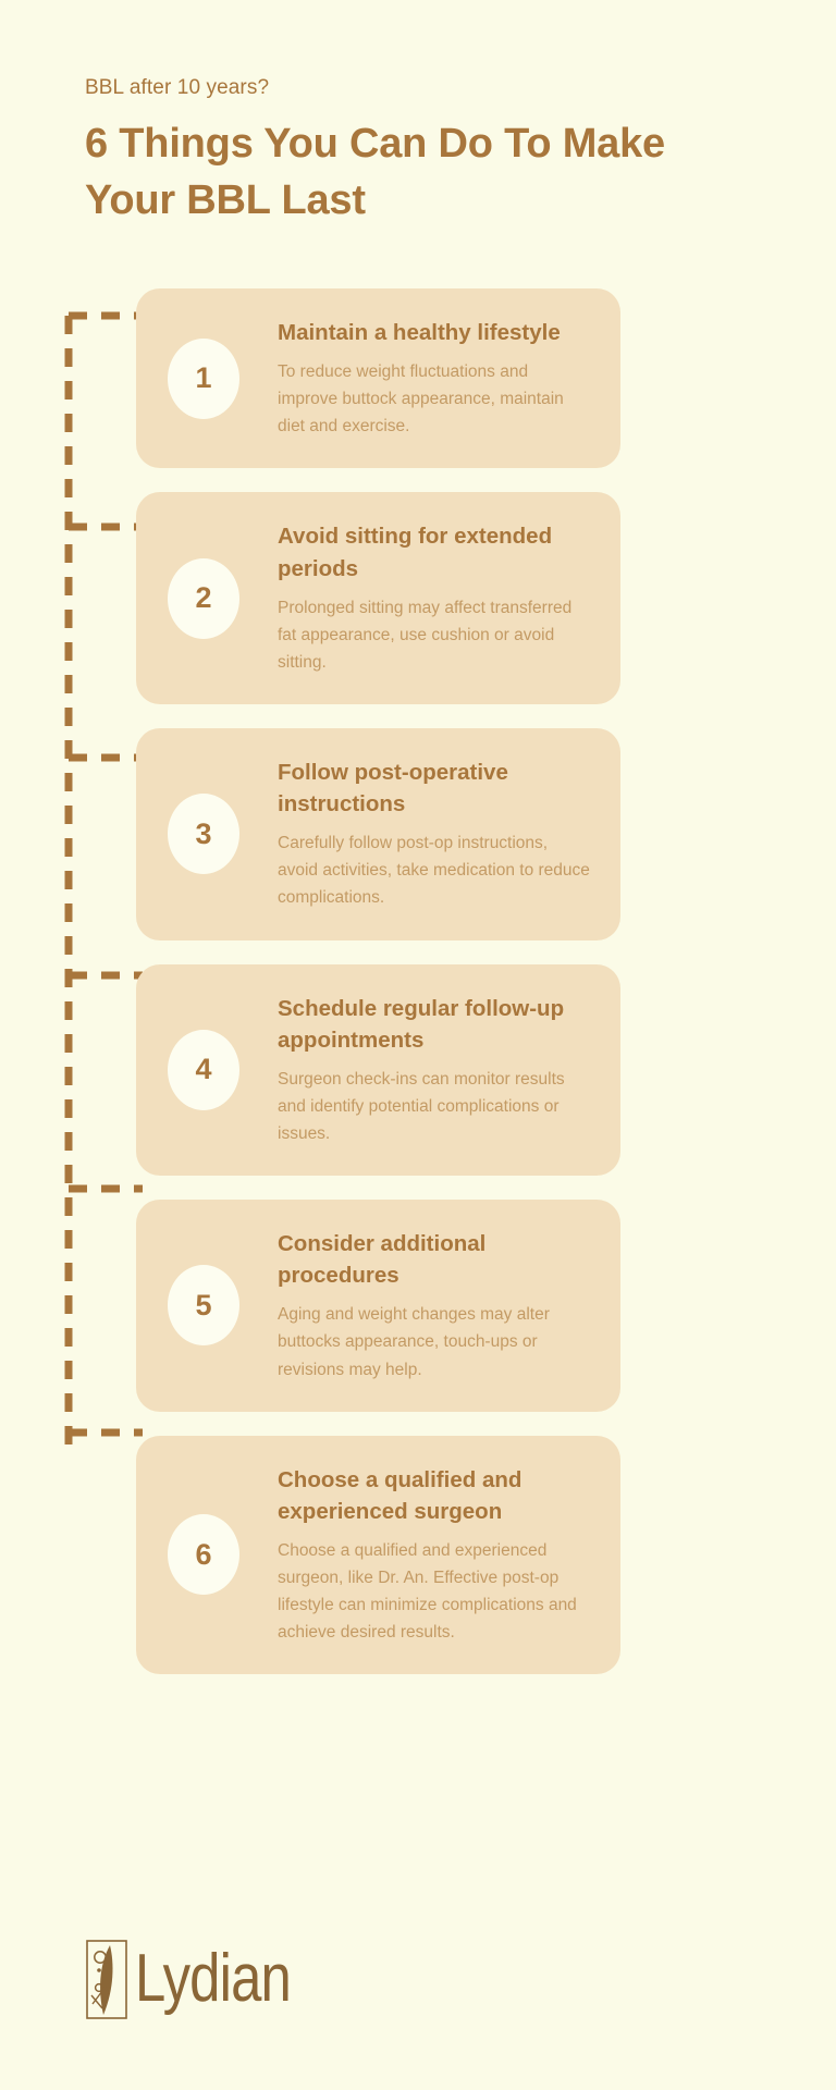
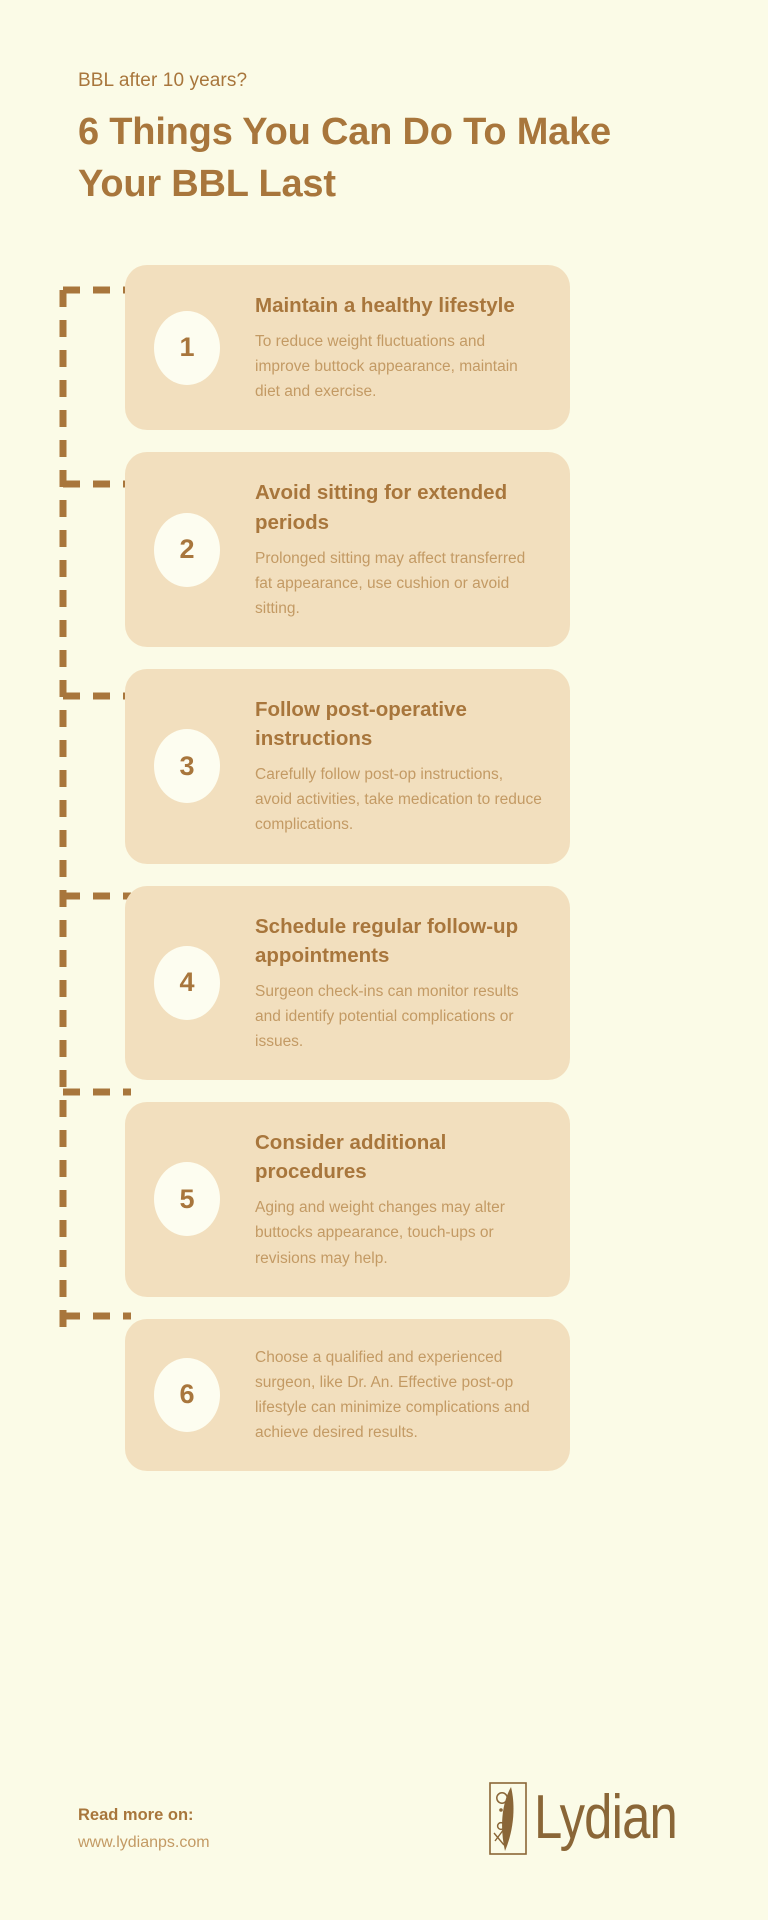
  BBL after 10 years?
  6 Things You Can Do To Make Your BBL Last
  1
  Maintain a healthy lifestyle
  To reduce weight fluctuations and improve buttock appearance, maintain diet and exercise.
  2
  Avoid sitting for extended periods
  Prolonged sitting may affect transferred fat appearance, use cushion or avoid sitting.
  3
  Follow post-operative instructions
  Carefully follow post-op instructions, avoid activities, take medication to reduce complications.
  4
  Schedule regular follow-up appointments
  Surgeon check-ins can monitor results and identify potential complications or issues.
  5
  Consider additional procedures
  Aging and weight changes may alter buttocks appearance, touch-ups or revisions may help.
  6
- Choose a qualified and experienced surgeon
  Choose a qualified and experienced surgeon, like Dr. An. Effective post-op lifestyle can minimize complications and achieve desired results.
+ Read more on:
+ www.lydianps.com
  Lydian
